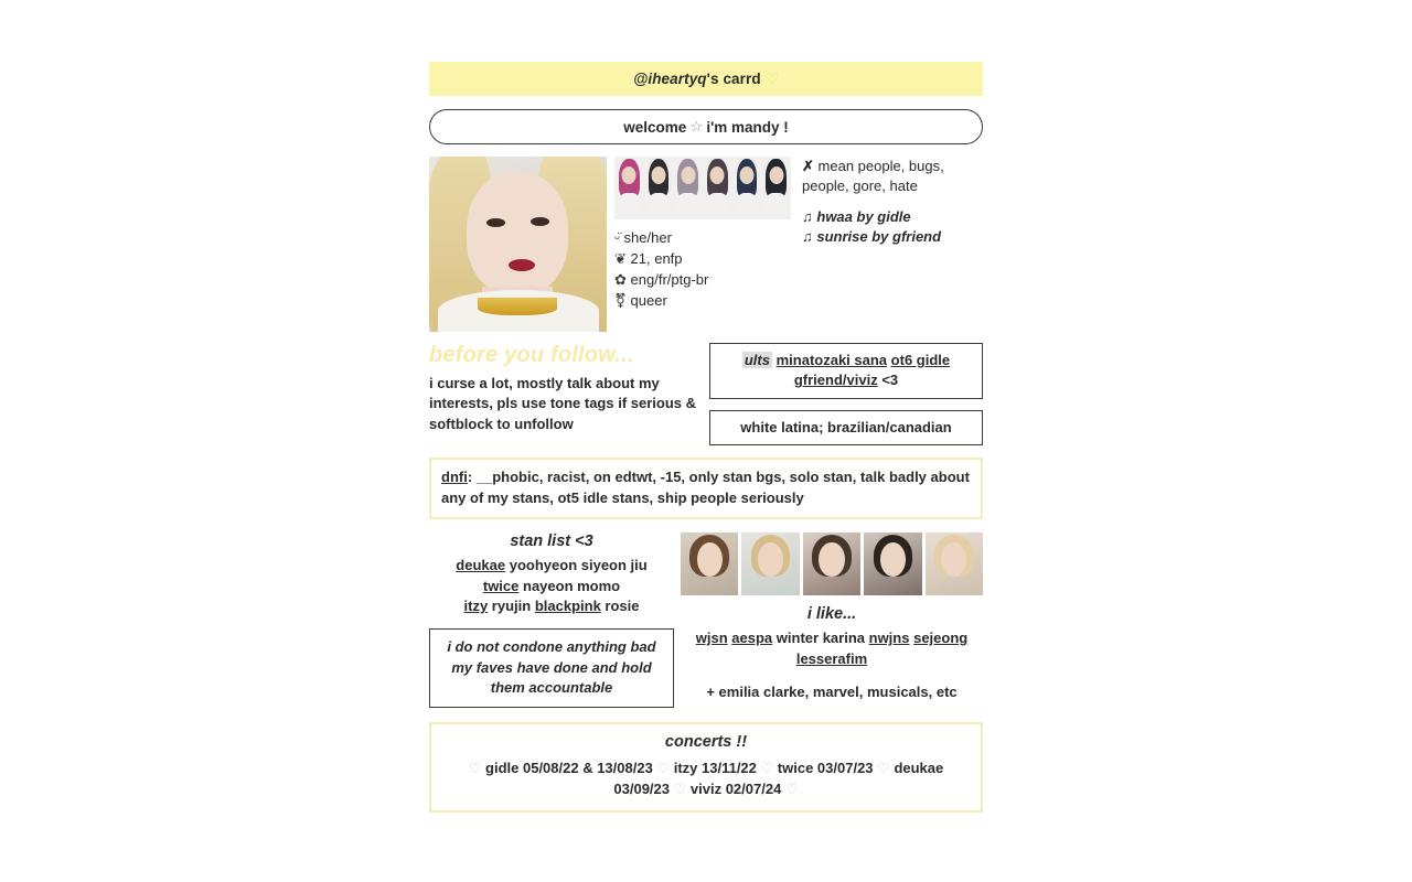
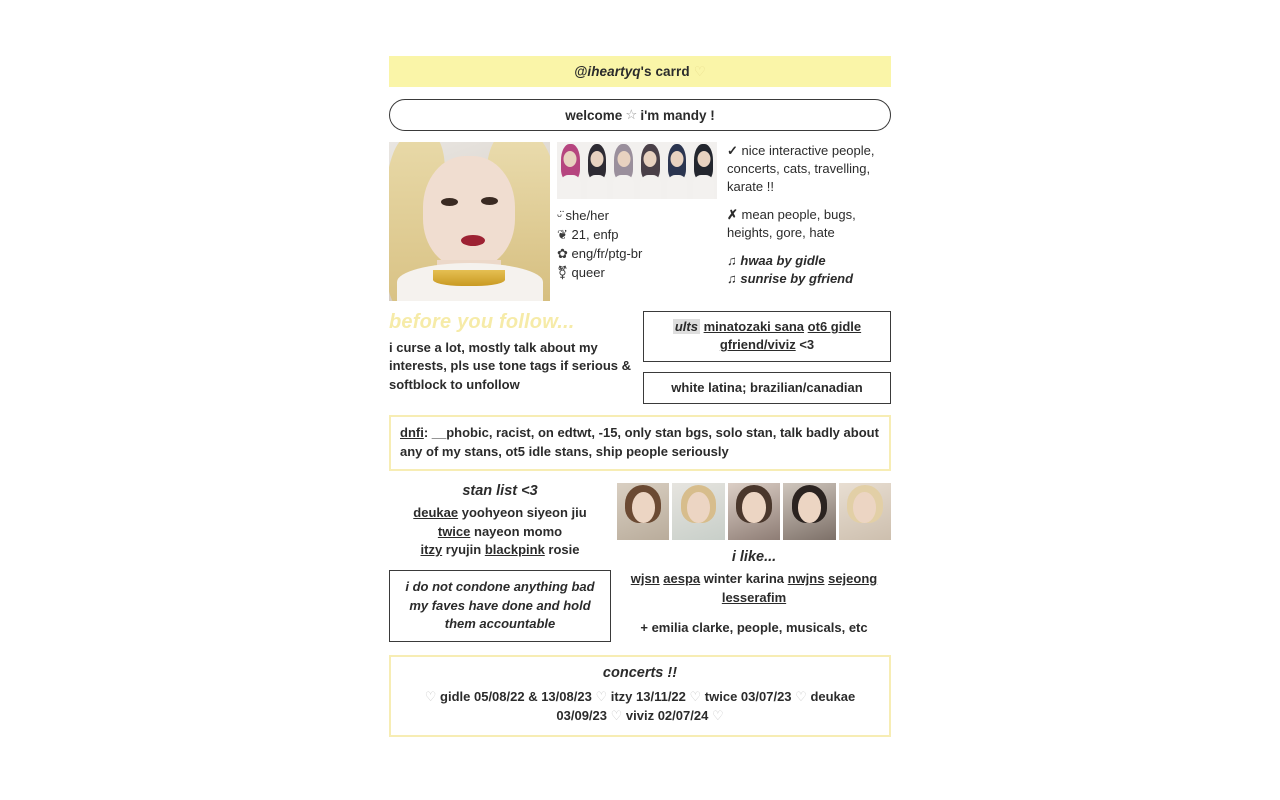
  @iheartyq
  's carrd
  welcome
  ☆
  i'm mandy !
  ᵕ̈ she/her
  ❦ 21, enfp
  ✿ eng/fr/ptg-br
  ⚧ queer
+ ✓ nice interactive people, concerts, cats, travelling, karate !!
- ✗ mean people, bugs, people, gore, hate
+ ✗ mean people, bugs, heights, gore, hate
  ♫ hwaa by gidle
  ♫ sunrise by gfriend
  before you follow...
  i curse a lot, mostly talk about my interests, pls use tone tags if serious & softblock to unfollow
  ults minatozaki sana ot6 gidle gfriend/viviz <3
  white latina; brazilian/canadian
  dnfi: __phobic, racist, on edtwt, -15, only stan bgs, solo stan, talk badly about any of my stans, ot5 idle stans, ship people seriously
  stan list <3
  deukae yoohyeon siyeon jiu
  twice nayeon momo
  itzy ryujin blackpink rosie
  i do not condone anything bad my faves have done and hold them accountable
  i like...
  wjsn aespa winter karina nwjns sejeong
  lesserafim
- + emilia clarke, marvel, musicals, etc
+ + emilia clarke, people, musicals, etc
  concerts !!
  ♡ gidle 05/08/22 & 13/08/23 ♡ itzy 13/11/22 ♡ twice 03/07/23 deukae 03/09/23 ♡ viviz 02/07/24 ♡
